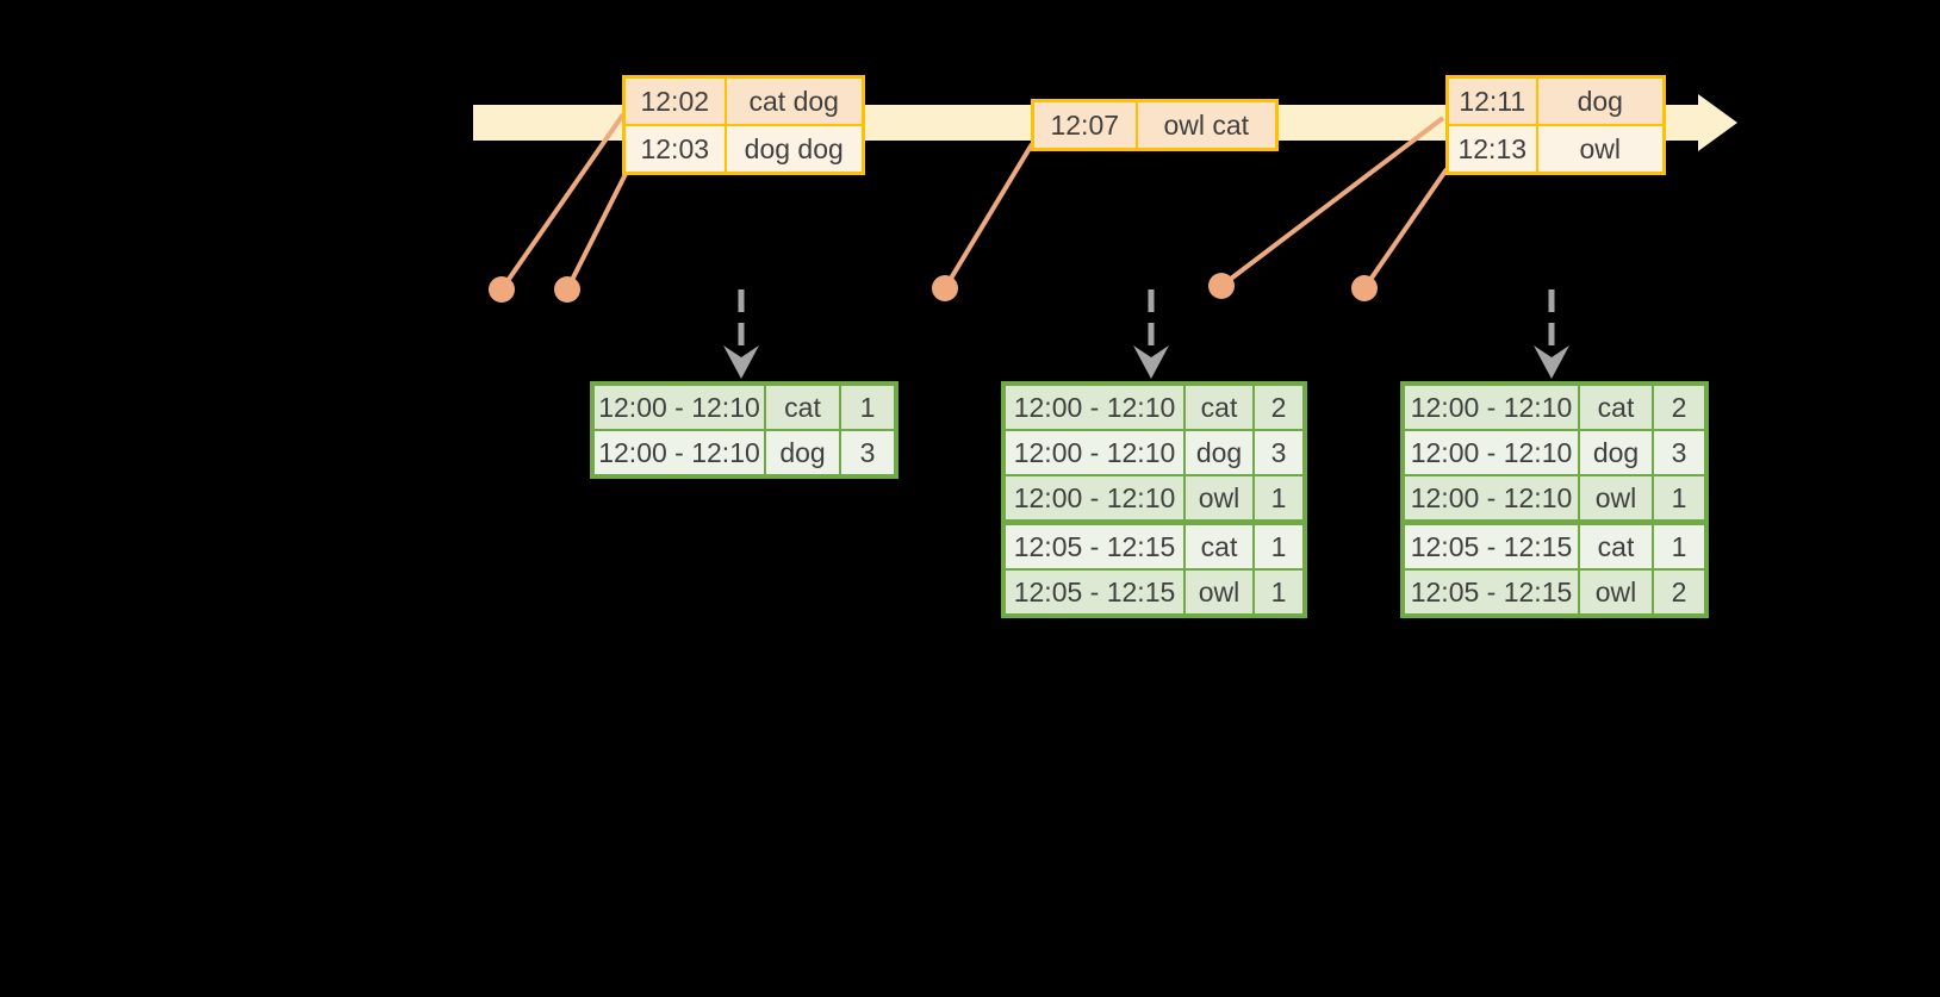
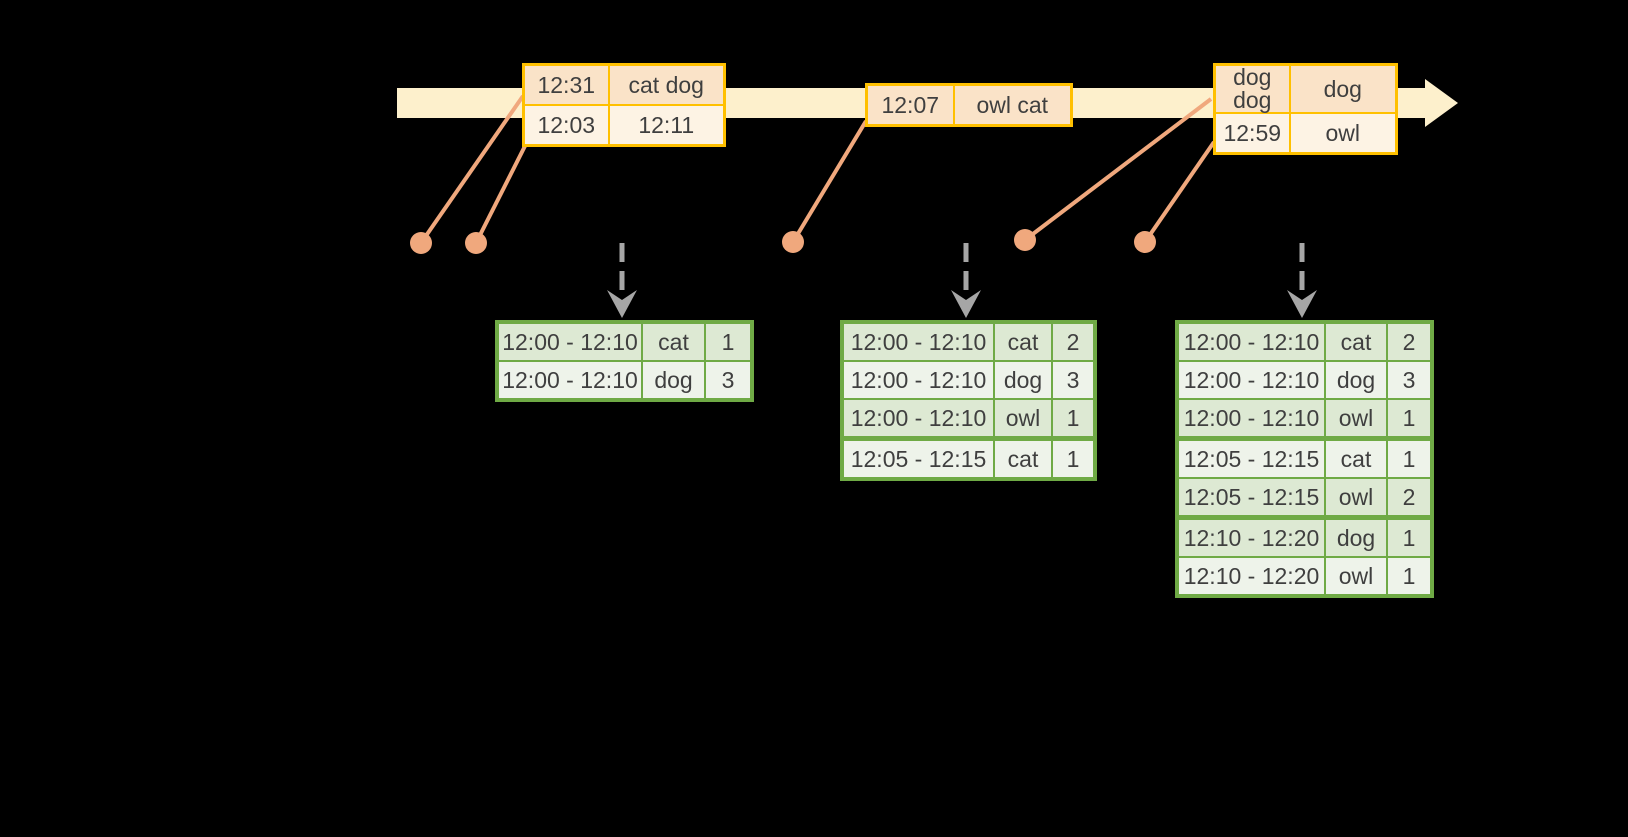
- 12:02	cat dog
+ 12:31	cat dog
- 12:03	dog dog
+ 12:03	12:11
  12:07	owl cat
- 12:11	dog
+ dog dog	dog
- 12:13	owl
+ 12:59	owl
  12:00 - 12:10	cat	1
  12:00 - 12:10	dog	3
  12:00 - 12:10	cat	2
  12:00 - 12:10	dog	3
  12:00 - 12:10	owl	1
  12:05 - 12:15	cat	1
- 12:05 - 12:15	owl	1
  12:00 - 12:10	cat	2
  12:00 - 12:10	dog	3
  12:00 - 12:10	owl	1
  12:05 - 12:15	cat	1
  12:05 - 12:15	owl	2
+ 12:10 - 12:20	dog	1
+ 12:10 - 12:20	owl	1
